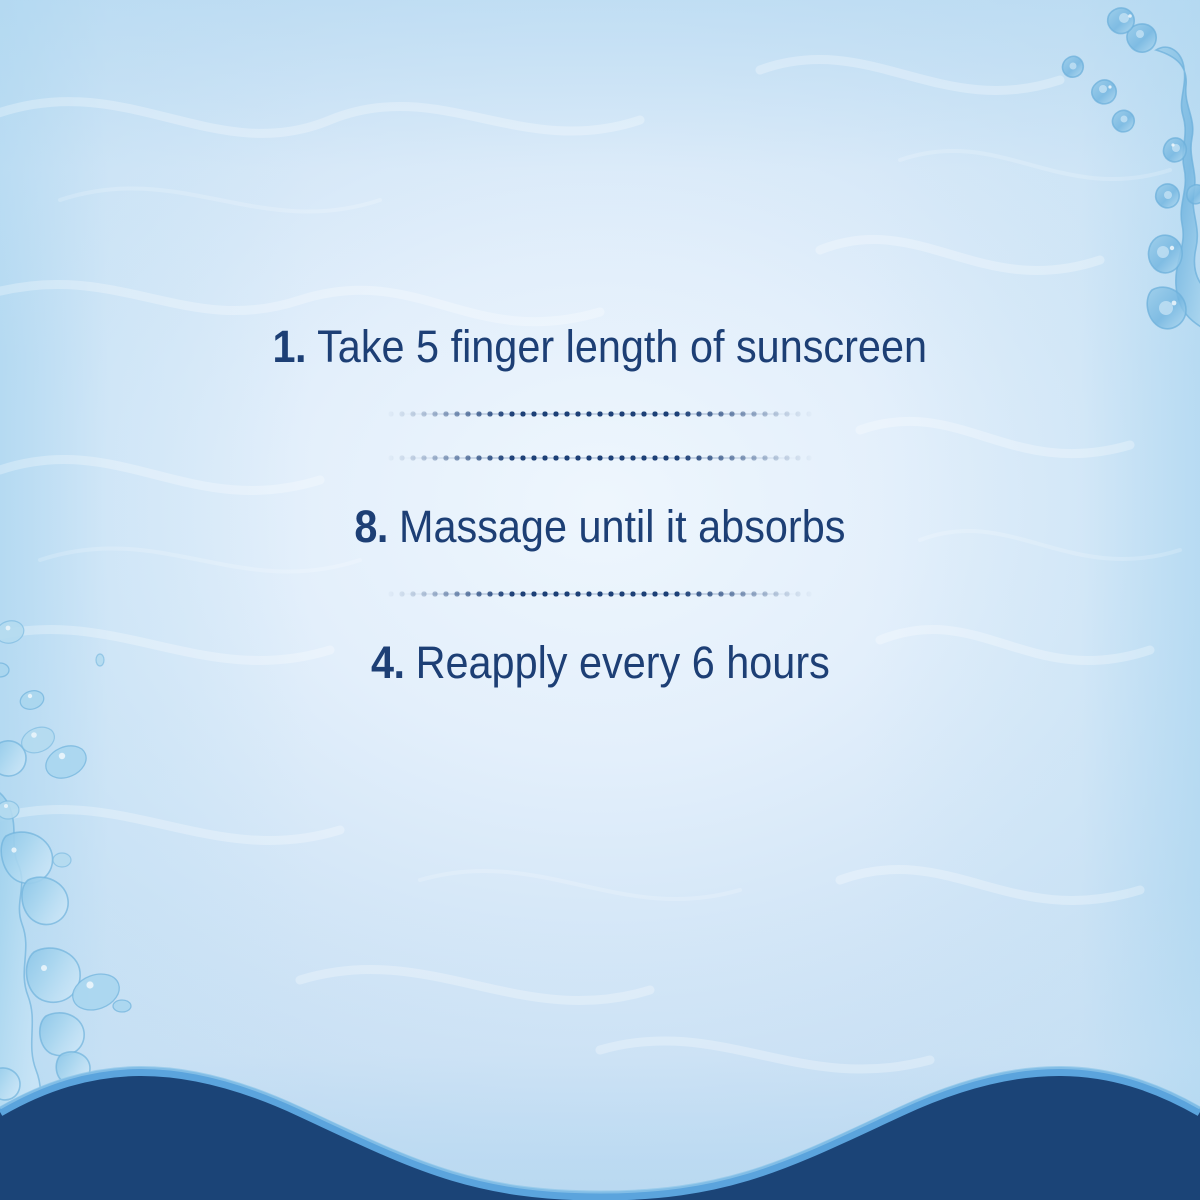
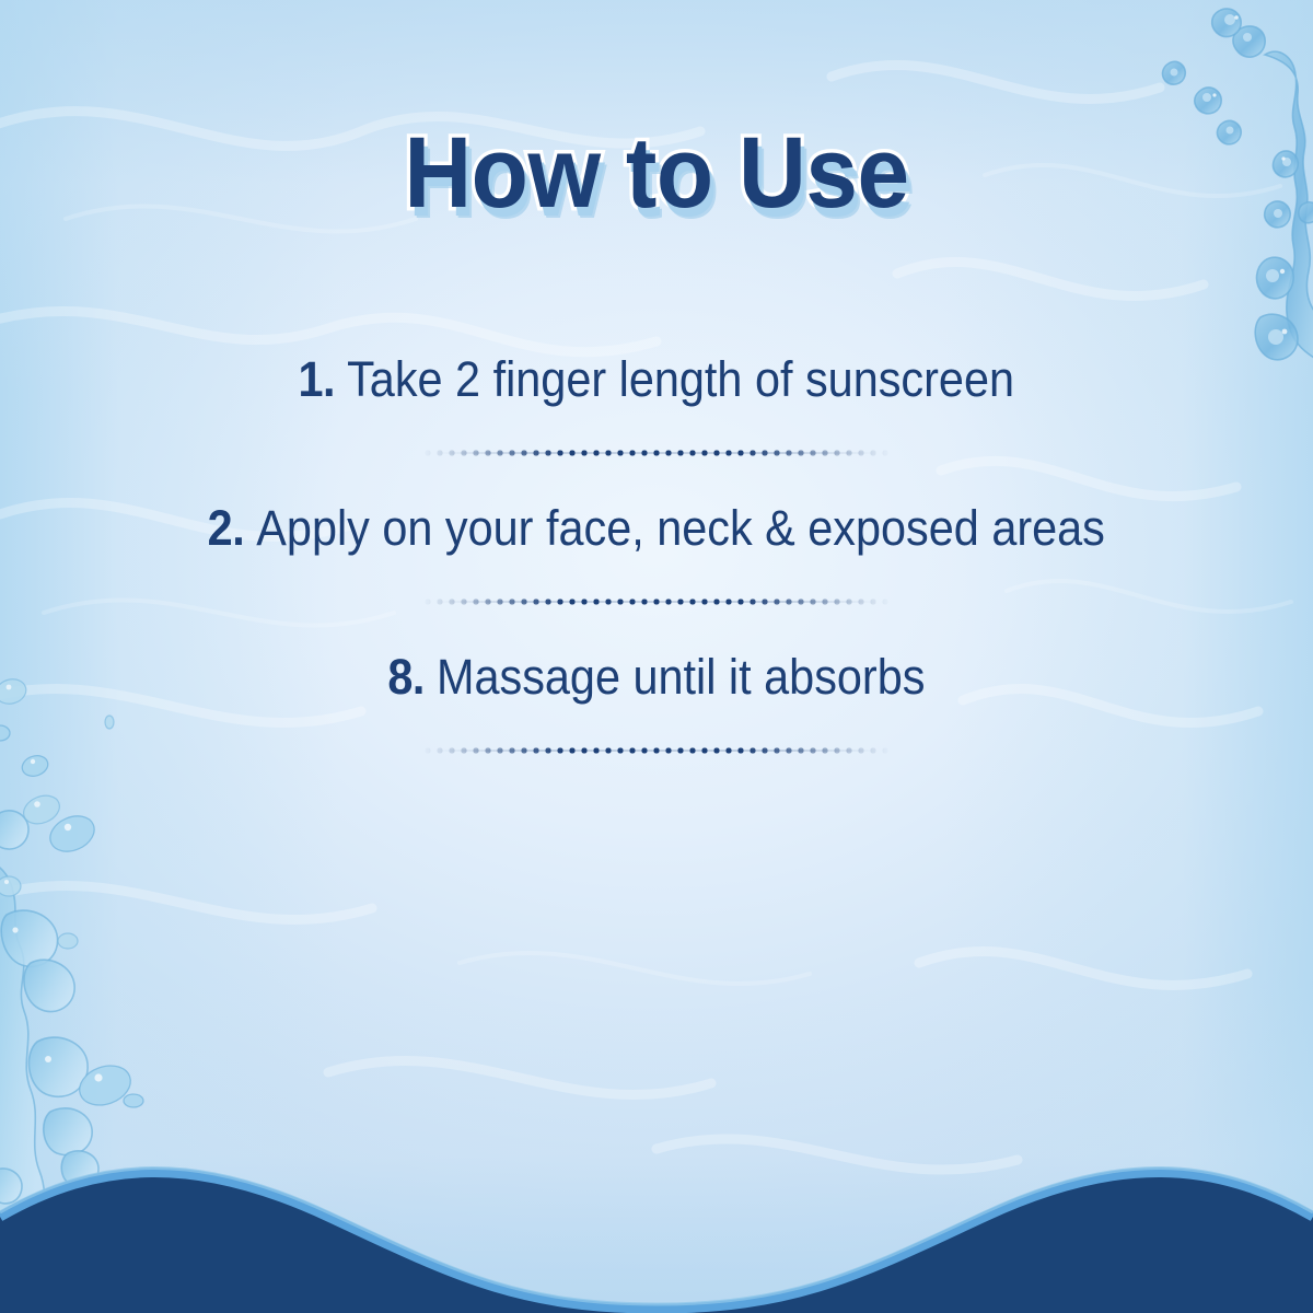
+ How to Use
  1.
- Take 5 finger length of sunscreen
+ Take 2 finger length of sunscreen
+ 2.
+ Apply on your face, neck & exposed areas
  8.
  Massage until it absorbs
- 4.
- Reapply every 6 hours
